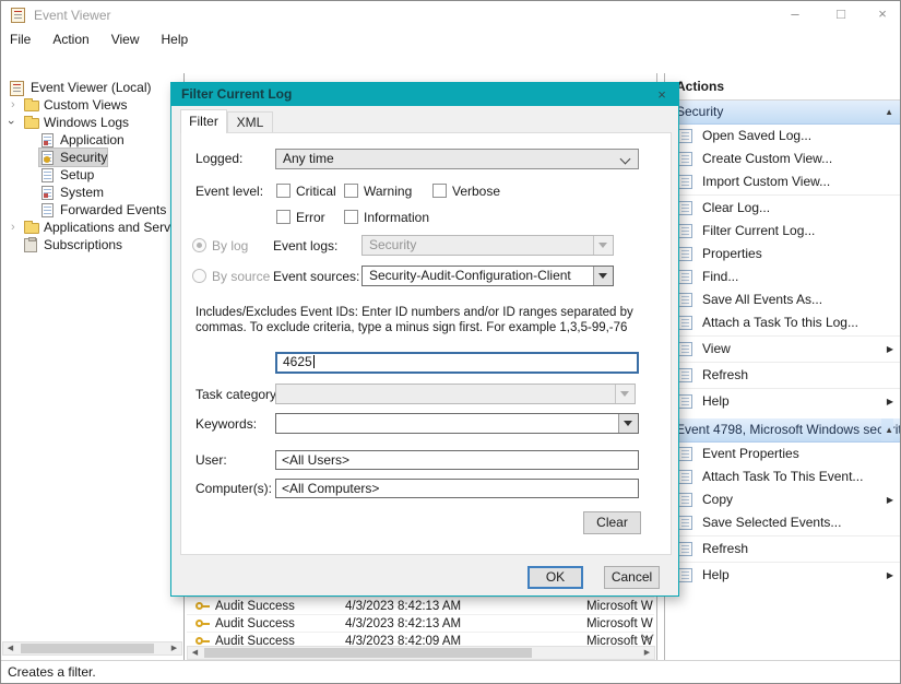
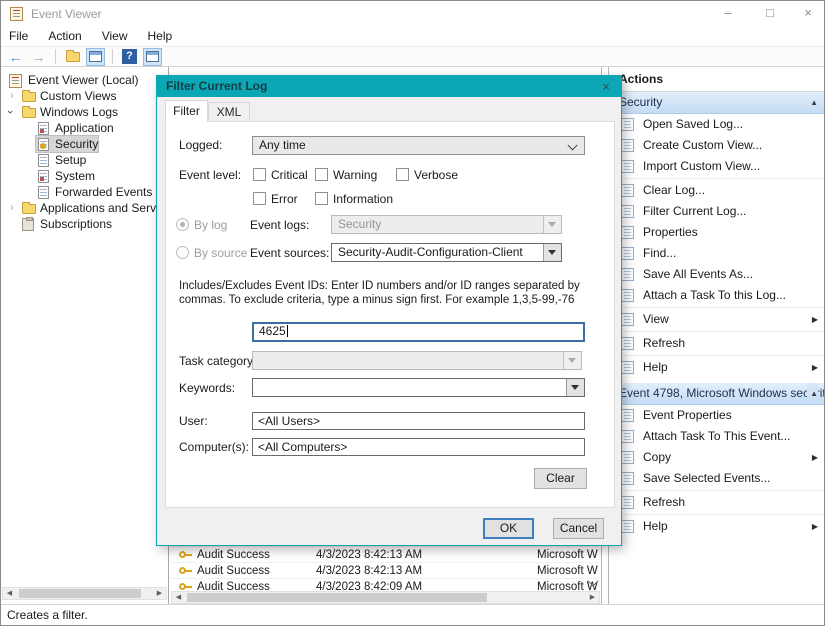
  Event Viewer
  –
  □
  ×
  File
  Action
  View
  Help
+ ?
  Event Viewer (Local)
  ›
  Custom Views
  Windows Logs
  Application
  Security
  Setup
  System
  Forwarded Events
  ›
  Applications and Serv
  Subscriptions
  Audit Success
  4/3/2023 8:42:13 AM
  Microsoft W
  Audit Success
  4/3/2023 8:42:13 AM
  Microsoft W
  Audit Success
  4/3/2023 8:42:09 AM
  Microsoft W
  Actions
  Security
  ▲
  Open Saved Log...
  Create Custom View...
  Import Custom View...
  Clear Log...
  Filter Current Log...
  Properties
  Find...
  Save All Events As...
  Attach a Task To this Log...
  View
  ▶
  Refresh
  Help
  ▶
  Event 4798, Microsoft Windows seci
  ▲
  Event Properties
  Attach Task To This Event...
  Copy
  ▶
  Save Selected Events...
  Refresh
  Help
  ▶
  Creates a filter.
  Filter Current Log
  ×
  Filter
  XML
  Logged:
  Any time
  Event level:
  Critical
  Warning
  Verbose
  Error
  Information
  By log
  Event logs:
  Security
  By source
  Event sources:
  Security-Audit-Configuration-Client
  Includes/Excludes Event IDs: Enter ID numbers and/or ID ranges separated by commas. To exclude criteria, type a minus sign first. For example 1,3,5-99,-76
  4625
  Task category
  Keywords:
  User:
  <All Users>
  Computer(s):
  <All Computers>
  Clear
  OK
  Cancel
